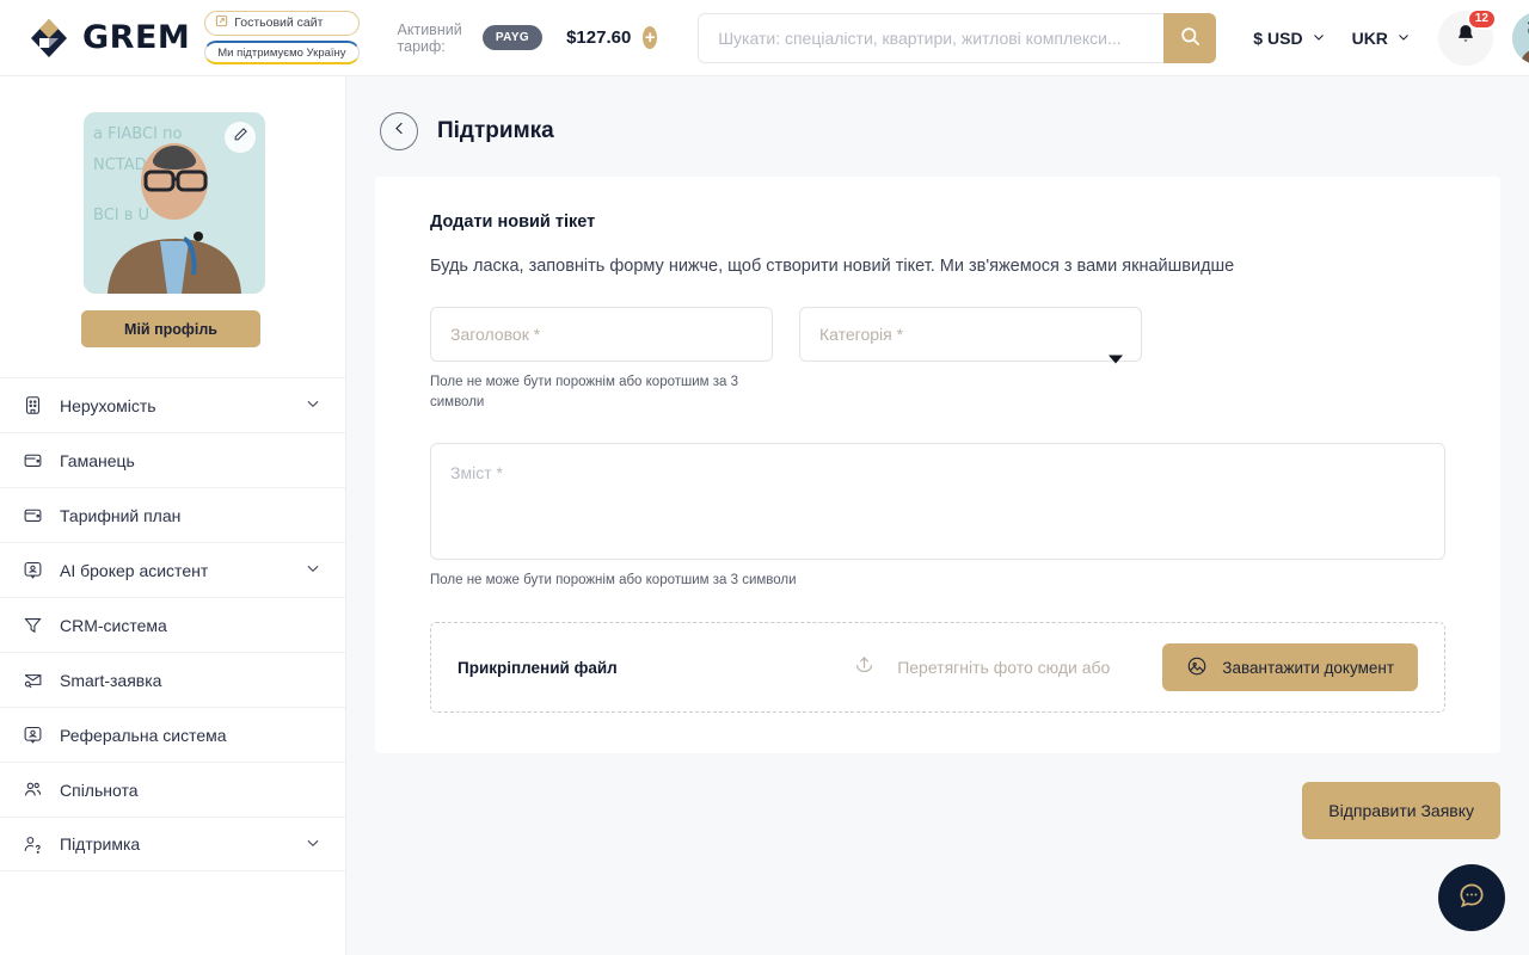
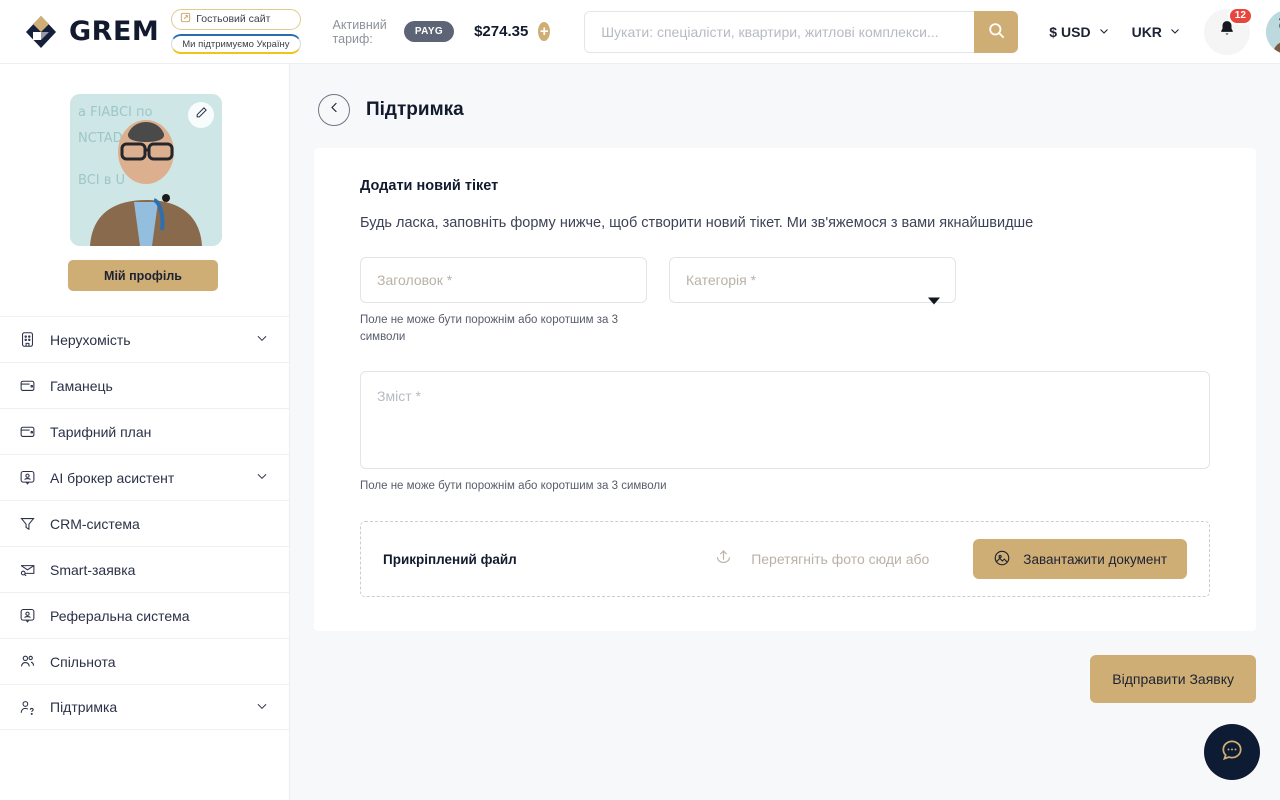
  GREM
  Гостьовий сайт
  Ми підтримуємо Україну
  Активний тариф:
  PAYG
- $127.60
+ $274.35
  +
  Шукати: спеціалісти, квартири, житлові комплекси...
  $
  USD
  UKR
  12
  a FIABCI по
  NCTAD
  BCI в U
  Мій профіль
  Нерухомість
  Гаманець
  Тарифний план
  AI брокер асистент
  CRM-система
  Smart-заявка
  Реферальна система
  Спільнота
  Підтримка
  Підтримка
  Додати новий тікет
  Будь ласка, заповніть форму нижче, щоб створити новий тікет. Ми зв'яжемося з вами якнайшвидше
  Заголовок *
  Поле не може бути порожнім або коротшим за 3 символи
  Категорія *
  Зміст *
  Поле не може бути порожнім або коротшим за 3 символи
  Прикріплений файл
  Перетягніть фото сюди або
  Завантажити документ
  Відправити Заявку
